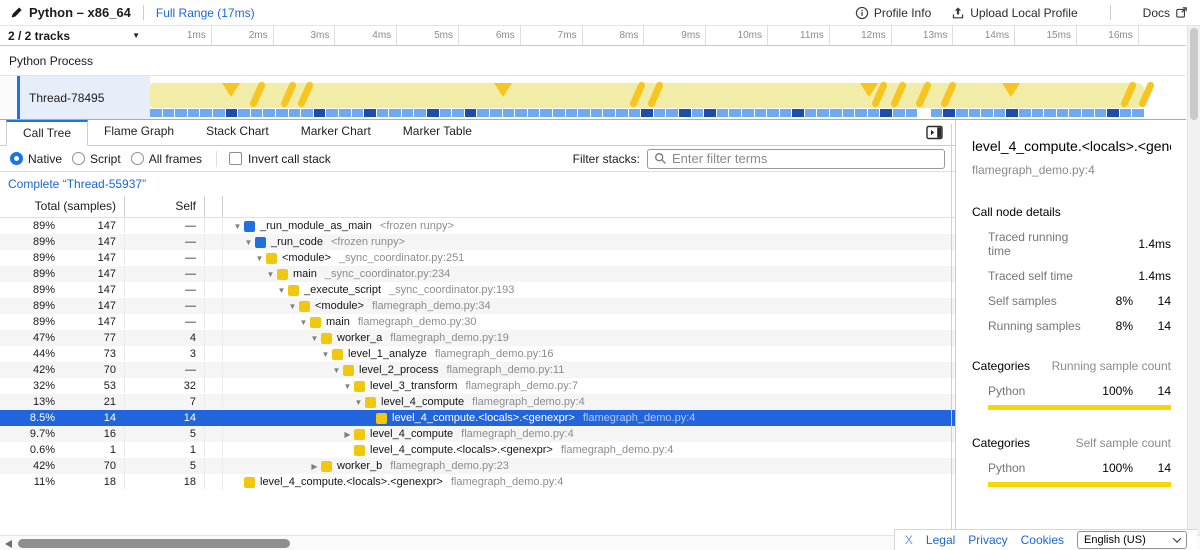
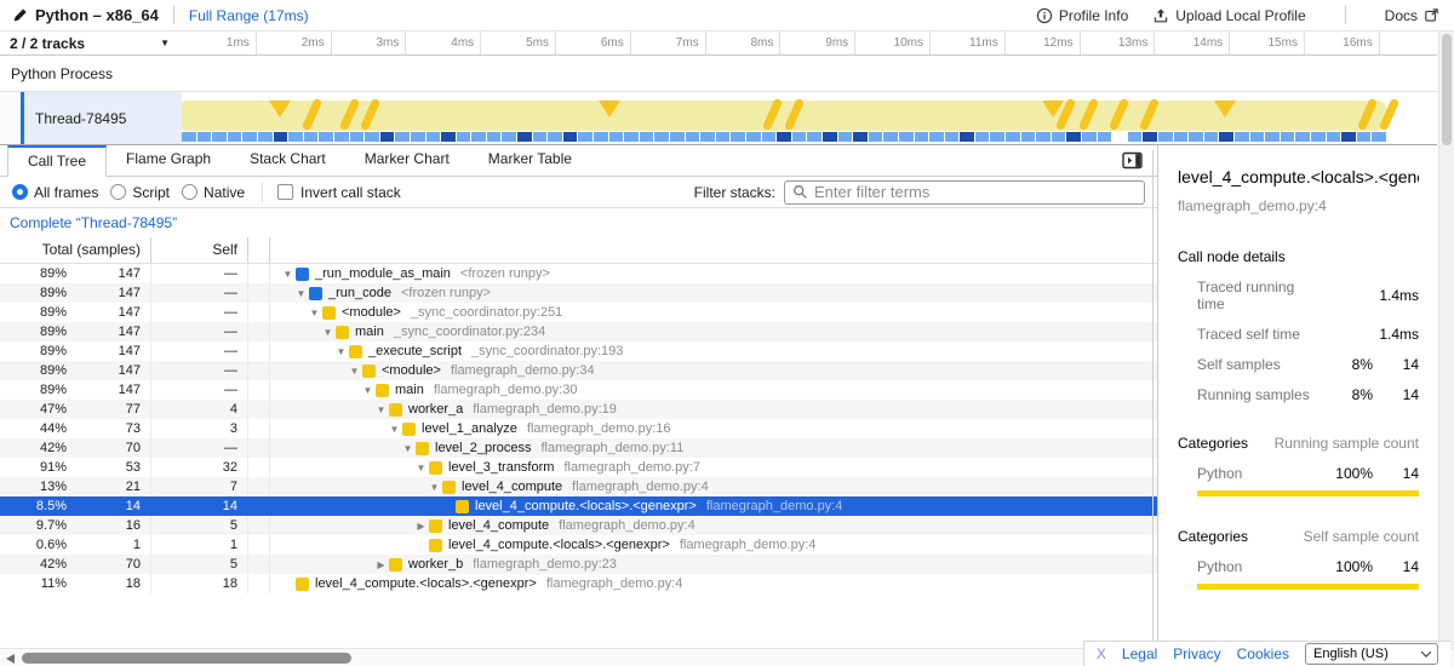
  Python – x86_64
  Full Range (17ms)
  Profile Info
  Upload Local Profile
  Docs
  2 / 2 tracks
  ▼
  1ms
  2ms
  3ms
  4ms
  5ms
  6ms
  7ms
  8ms
  9ms
  10ms
  11ms
  12ms
  13ms
  14ms
  15ms
  16ms
  Python Process
  Thread-78495
  Call Tree
  Flame Graph
  Stack Chart
  Marker Chart
  Marker Table
- Native
+ All frames
  Script
- All frames
+ Native
  Invert call stack
  Filter stacks:
  Enter filter terms
- Complete “Thread-55937”
+ Complete “Thread-78495”
  Total (samples)
  Self
  89%
  147
  —
  ▼
  _run_module_as_main
  <frozen runpy>
  89%
  147
  —
  ▼
  _run_code
  <frozen runpy>
  89%
  147
  —
  ▼
  <module>
  _sync_coordinator.py:251
  89%
  147
  —
  ▼
  main
  _sync_coordinator.py:234
  89%
  147
  —
  ▼
  _execute_script
  _sync_coordinator.py:193
  89%
  147
  —
  ▼
  <module>
  flamegraph_demo.py:34
  89%
  147
  —
  ▼
  main
  flamegraph_demo.py:30
  47%
  77
  4
  ▼
  worker_a
  flamegraph_demo.py:19
  44%
  73
  3
  ▼
  level_1_analyze
  flamegraph_demo.py:16
  42%
  70
  —
  ▼
  level_2_process
  flamegraph_demo.py:11
- 32%
+ 91%
  53
  32
  ▼
  level_3_transform
  flamegraph_demo.py:7
  13%
  21
  7
  ▼
  level_4_compute
  flamegraph_demo.py:4
  8.5%
  14
  14
  level_4_compute.<locals>.<genexpr>
  flamegraph_demo.py:4
  9.7%
  16
  5
  ▶
  level_4_compute
  flamegraph_demo.py:4
  0.6%
  1
  1
  level_4_compute.<locals>.<genexpr>
  flamegraph_demo.py:4
  42%
  70
  5
  ▶
  worker_b
  flamegraph_demo.py:23
  11%
  18
  18
  level_4_compute.<locals>.<genexpr>
  flamegraph_demo.py:4
  level_4_compute.<locals>.<gen
  flamegraph_demo.py:4
  Call node details
  Traced running time
  1.4ms
  Traced self time
  1.4ms
  Self samples
  8%
  14
  Running samples
  8%
  14
  Categories
  Running sample count
  Python
  100%
  14
  Categories
  Self sample count
  Python
  100%
  14
  X
  Legal
  Privacy
  Cookies
  English (US)
